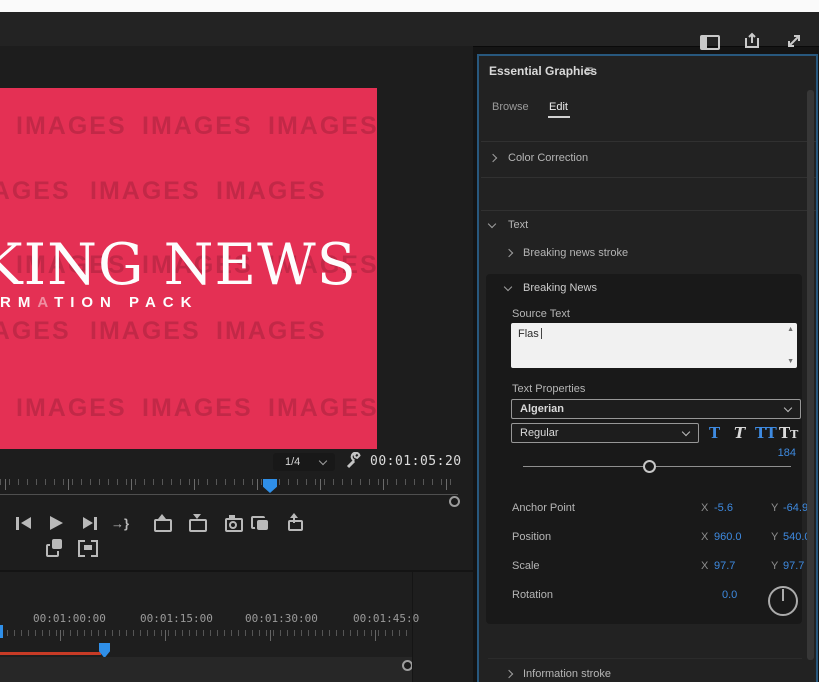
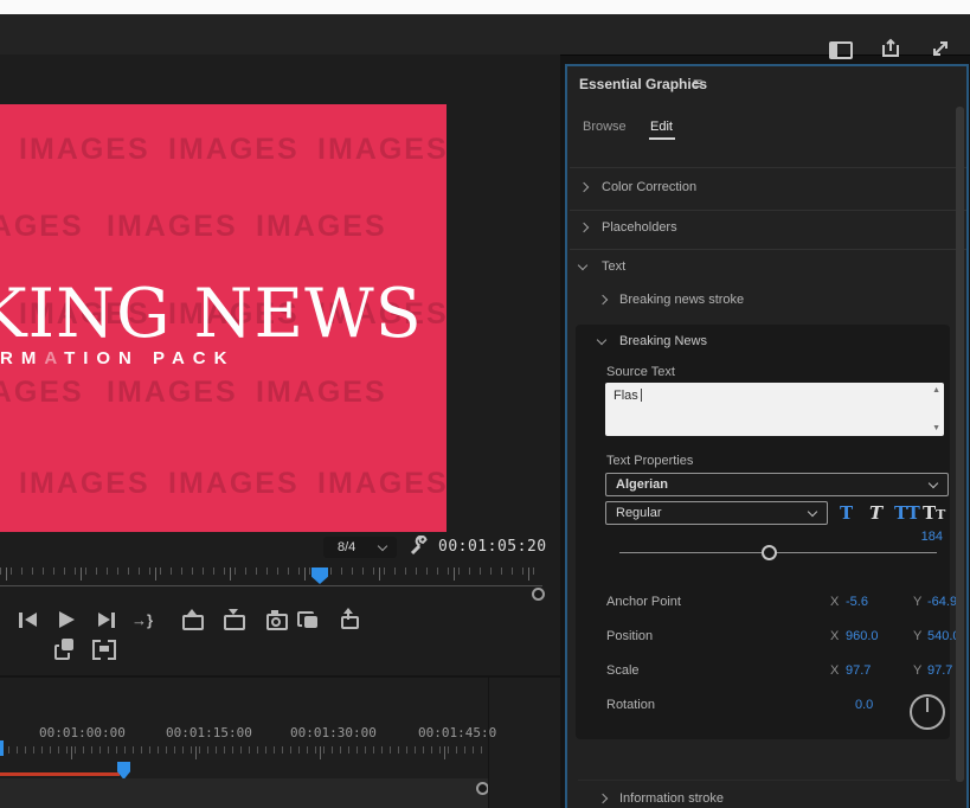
  IMAGES
  IMAGES
  IMAGES
  IMAGES
  IMAGES
  IMAGES
  IMAGES
  IMAGES
  IMAGES
  IMAGES
  IMAGES
  IMAGES
  IMAGES
  KING NEWS
  RMATION PACK
- 1/4
+ 8/4
  00:01:05:20
  →}
  00:01:00:00
  00:01:15:00
  00:01:30:00
  00:01:45:0
  Essential Graphics
  ≡
  Browse
  Edit
  Color Correction
+ Placeholders
  Text
  Breaking news stroke
  Breaking News
  Source Text
  Flas
  Text Properties
  Algerian
  Regular
  T
  T
  TT
  Tt
  184
  Anchor Point
  X
  -5.6
  Y
  -64.9
  Position
  X
  960.0
  Y
  540.
  Scale
  X
  97.7
  Y
  97.7
  Rotation
  0.0
  Information stroke
